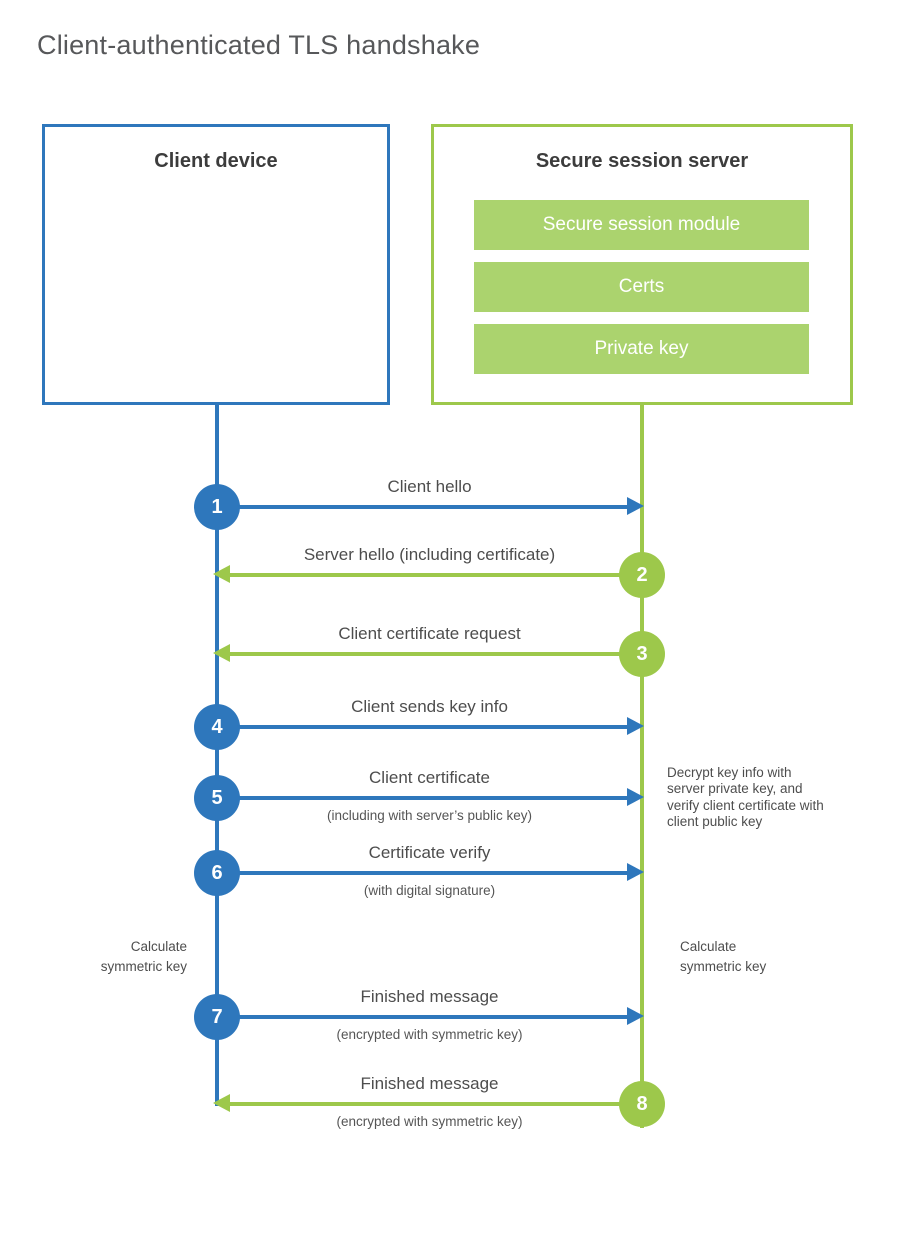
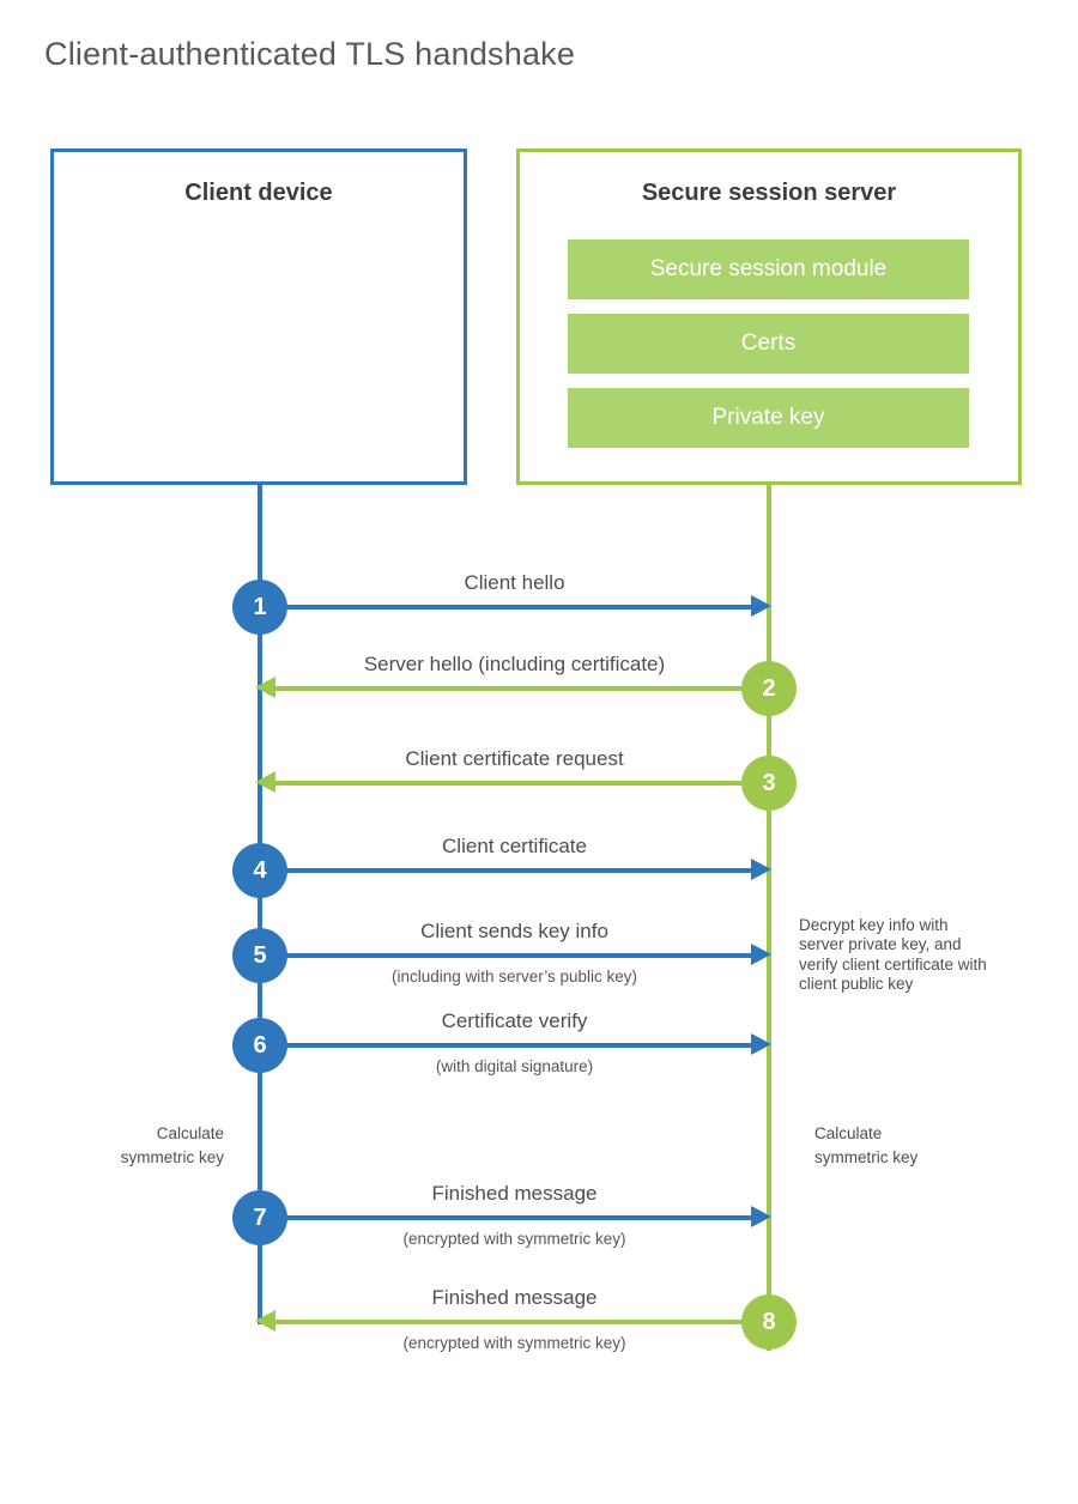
  Client-authenticated TLS handshake
  Client device
  Secure session server
  Secure session module
  Certs
  Private key
  1
  Client hello
  2
  Server hello (including certificate)
  3
  Client certificate request
  4
- Client sends key info
+ Client certificate
  5
- Client certificate
+ Client sends key info
  (including with server’s public key)
  6
  Certificate verify
  (with digital signature)
  7
  Finished message
  (encrypted with symmetric key)
  8
  Finished message
  (encrypted with symmetric key)
  Decrypt key info with server private key, and verify client certificate with client public key
  Calculate symmetric key
  Calculate symmetric key
